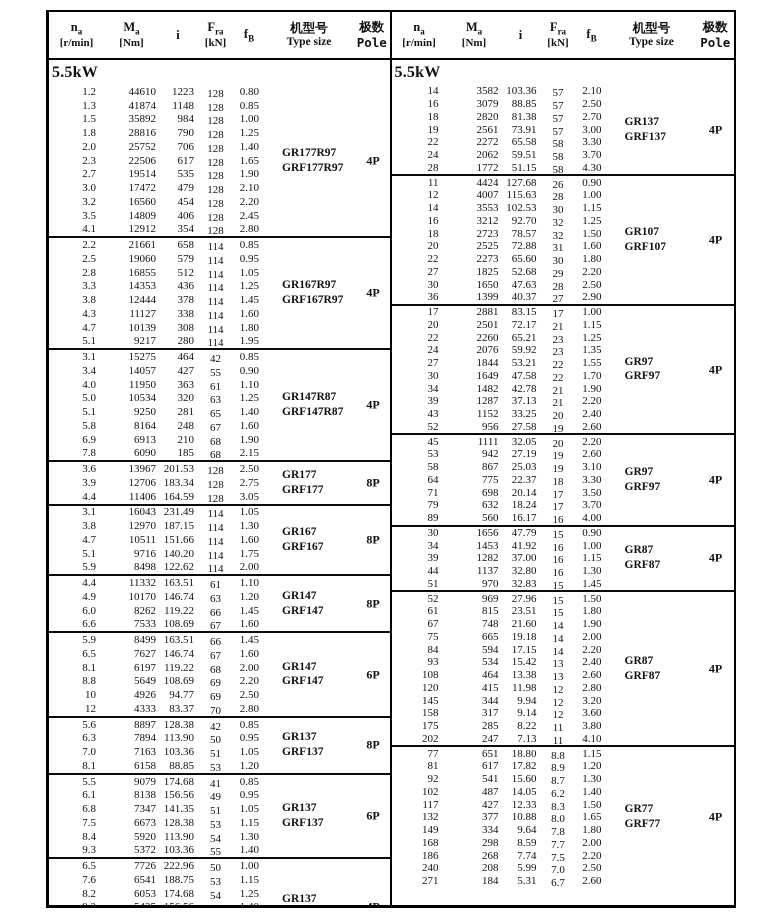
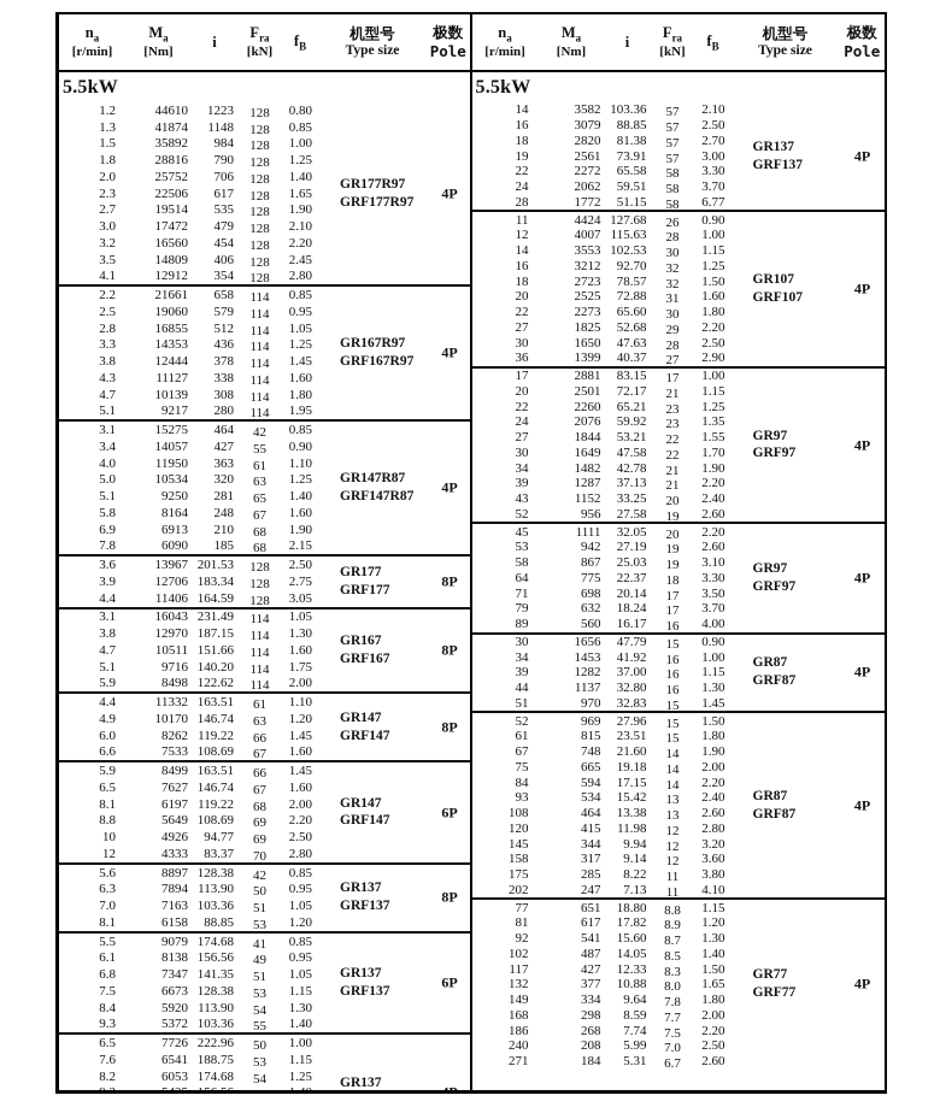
  na
  [r/min]
  Ma
  [Nm]
  i
  Fra
  [kN]
  fB
  机型号
  Type size
  极数
  Pole
  5.5kW
  1.2
  44610
  1223
  128
  0.80
  1.3
  41874
  1148
  128
  0.85
  1.5
  35892
  984
  128
  1.00
  1.8
  28816
  790
  128
  1.25
  2.0
  25752
  706
  128
  1.40
  2.3
  22506
  617
  128
  1.65
  2.7
  19514
  535
  128
  1.90
  3.0
  17472
  479
  128
  2.10
  3.2
  16560
  454
  128
  2.20
  3.5
  14809
  406
  128
  2.45
  4.1
  12912
  354
  128
  2.80
  GR177R97
  GRF177R97
  4P
  2.2
  21661
  658
  114
  0.85
  2.5
  19060
  579
  114
  0.95
  2.8
  16855
  512
  114
  1.05
  3.3
  14353
  436
  114
  1.25
  3.8
  12444
  378
  114
  1.45
  4.3
  11127
  338
  114
  1.60
  4.7
  10139
  308
  114
  1.80
  5.1
  9217
  280
  114
  1.95
  GR167R97
  GRF167R97
  4P
  3.1
  15275
  464
  42
  0.85
  3.4
  14057
  427
  55
  0.90
  4.0
  11950
  363
  61
  1.10
  5.0
  10534
  320
  63
  1.25
  5.1
  9250
  281
  65
  1.40
  5.8
  8164
  248
  67
  1.60
  6.9
  6913
  210
  68
  1.90
  7.8
  6090
  185
  68
  2.15
  GR147R87
  GRF147R87
  4P
  3.6
  13967
  201.53
  128
  2.50
  3.9
  12706
  183.34
  128
  2.75
  4.4
  11406
  164.59
  128
  3.05
  GR177
  GRF177
  8P
  3.1
  16043
  231.49
  114
  1.05
  3.8
  12970
  187.15
  114
  1.30
  4.7
  10511
  151.66
  114
  1.60
  5.1
  9716
  140.20
  114
  1.75
  5.9
  8498
  122.62
  114
  2.00
  GR167
  GRF167
  8P
  4.4
  11332
  163.51
  61
  1.10
  4.9
  10170
  146.74
  63
  1.20
  6.0
  8262
  119.22
  66
  1.45
  6.6
  7533
  108.69
  67
  1.60
  GR147
  GRF147
  8P
  5.9
  8499
  163.51
  66
  1.45
  6.5
  7627
  146.74
  67
  1.60
  8.1
  6197
  119.22
  68
  2.00
  8.8
  5649
  108.69
  69
  2.20
  10
  4926
  94.77
  69
  2.50
  12
  4333
  83.37
  70
  2.80
  GR147
  GRF147
  6P
  5.6
  8897
  128.38
  42
  0.85
  6.3
  7894
  113.90
  50
  0.95
  7.0
  7163
  103.36
  51
  1.05
  8.1
  6158
  88.85
  53
  1.20
  GR137
  GRF137
  8P
  5.5
  9079
  174.68
  41
  0.85
  6.1
  8138
  156.56
  49
  0.95
  6.8
  7347
  141.35
  51
  1.05
  7.5
  6673
  128.38
  53
  1.15
  8.4
  5920
  113.90
  54
  1.30
  9.3
  5372
  103.36
  55
  1.40
  GR137
  GRF137
  6P
  6.5
  7726
  222.96
  50
  1.00
  7.6
  6541
  188.75
  53
  1.15
  8.2
  6053
  174.68
  54
  1.25
  GR137
  na
  [r/min]
  Ma
  [Nm]
  i
  Fra
  [kN]
  fB
  机型号
  Type size
  极数
  Pole
  5.5kW
  14
  3582
  103.36
  57
  2.10
  16
  3079
  88.85
  57
  2.50
  18
  2820
  81.38
  57
  2.70
  19
  2561
  73.91
  57
  3.00
  22
  2272
  65.58
  58
  3.30
  24
  2062
  59.51
  58
  3.70
  28
  1772
  51.15
  58
- 4.30
+ 6.77
  GR137
  GRF137
  4P
  11
  4424
  127.68
  26
  0.90
  12
  4007
  115.63
  28
  1.00
  14
  3553
  102.53
  30
  1.15
  16
  3212
  92.70
  32
  1.25
  18
  2723
  78.57
  32
  1.50
  20
  2525
  72.88
  31
  1.60
  22
  2273
  65.60
  30
  1.80
  27
  1825
  52.68
  29
  2.20
  30
  1650
  47.63
  28
  2.50
  36
  1399
  40.37
  27
  2.90
  GR107
  GRF107
  4P
  17
  2881
  83.15
  17
  1.00
  20
  2501
  72.17
  21
  1.15
  22
  2260
  65.21
  23
  1.25
  24
  2076
  59.92
  23
  1.35
  27
  1844
  53.21
  22
  1.55
  30
  1649
  47.58
  22
  1.70
  34
  1482
  42.78
  21
  1.90
  39
  1287
  37.13
  21
  2.20
  43
  1152
  33.25
  20
  2.40
  52
  956
  27.58
  19
  2.60
  GR97
  GRF97
  4P
  45
  1111
  32.05
  20
  2.20
  53
  942
  27.19
  19
  2.60
  58
  867
  25.03
  19
  3.10
  64
  775
  22.37
  18
  3.30
  71
  698
  20.14
  17
  3.50
  79
  632
  18.24
  17
  3.70
  89
  560
  16.17
  16
  4.00
  GR97
  GRF97
  4P
  30
  1656
  47.79
  15
  0.90
  34
  1453
  41.92
  16
  1.00
  39
  1282
  37.00
  16
  1.15
  44
  1137
  32.80
  16
  1.30
  51
  970
  32.83
  15
  1.45
  GR87
  GRF87
  4P
  52
  969
  27.96
  15
  1.50
  61
  815
  23.51
  15
  1.80
  67
  748
  21.60
  14
  1.90
  75
  665
  19.18
  14
  2.00
  84
  594
  17.15
  14
  2.20
  93
  534
  15.42
  13
  2.40
  108
  464
  13.38
  13
  2.60
  120
  415
  11.98
  12
  2.80
  145
  344
  9.94
  12
  3.20
  158
  317
  9.14
  12
  3.60
  175
  285
  8.22
  11
  3.80
  202
  247
  7.13
  11
  4.10
  GR87
  GRF87
  4P
  77
  651
  18.80
  8.8
  1.15
  81
  617
  17.82
  8.9
  1.20
  92
  541
  15.60
  8.7
  1.30
  102
  487
  14.05
- 6.2
+ 8.5
  1.40
  117
  427
  12.33
  8.3
  1.50
  132
  377
  10.88
  8.0
  1.65
  149
  334
  9.64
  7.8
  1.80
  168
  298
  8.59
  7.7
  2.00
  186
  268
  7.74
  7.5
  2.20
  240
  208
  5.99
  7.0
  2.50
  271
  184
  5.31
  6.7
  2.60
  GR77
  GRF77
  4P
